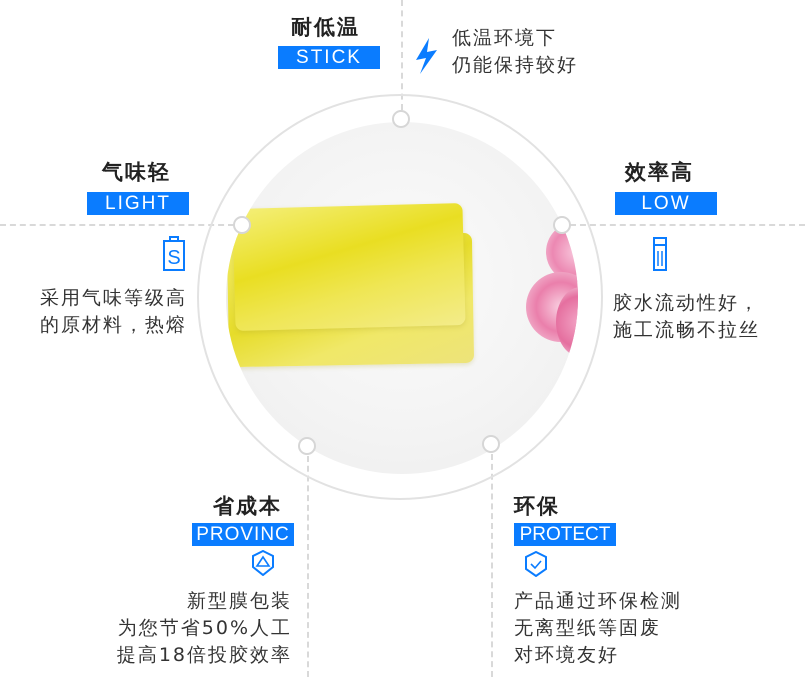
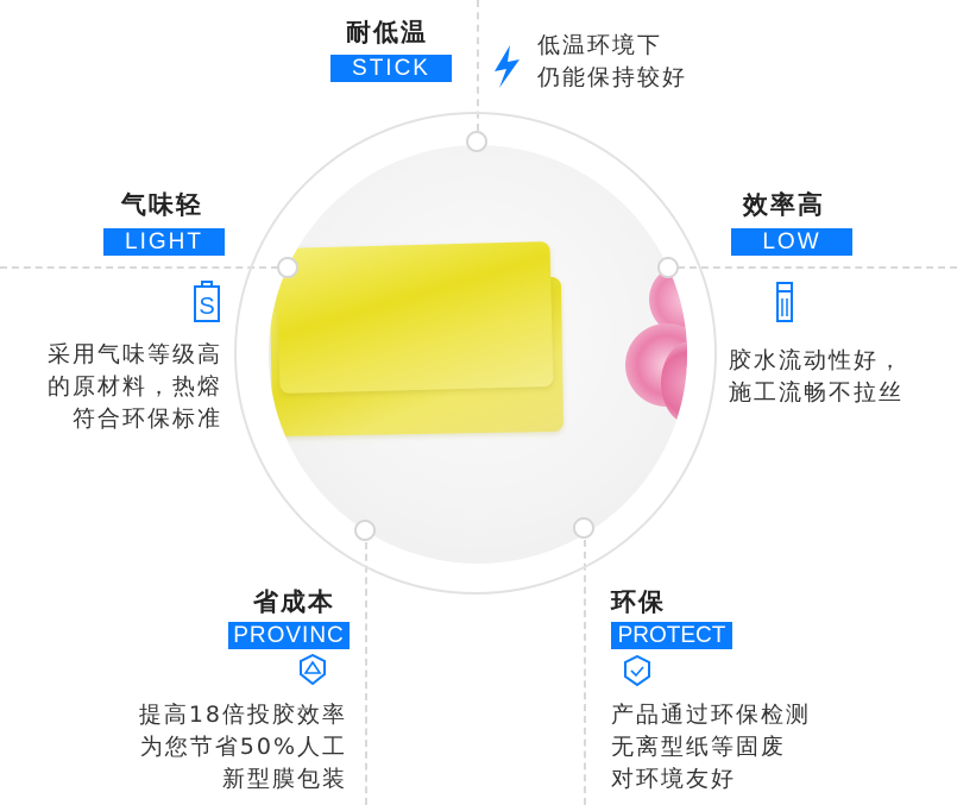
  耐低温
  STICK
  低温环境下
  仍能保持较好
  气味轻
  LIGHT
  S
  采用气味等级高
  的原材料，热熔
+ 符合环保标准
  效率高
  LOW
  胶水流动性好，
  施工流畅不拉丝
  省成本
  PROVINC
- 新型膜包装
+ 提高18倍投胶效率
  为您节省50%人工
- 提高18倍投胶效率
+ 新型膜包装
  环保
  PROTECT
  产品通过环保检测
  无离型纸等固废
  对环境友好
